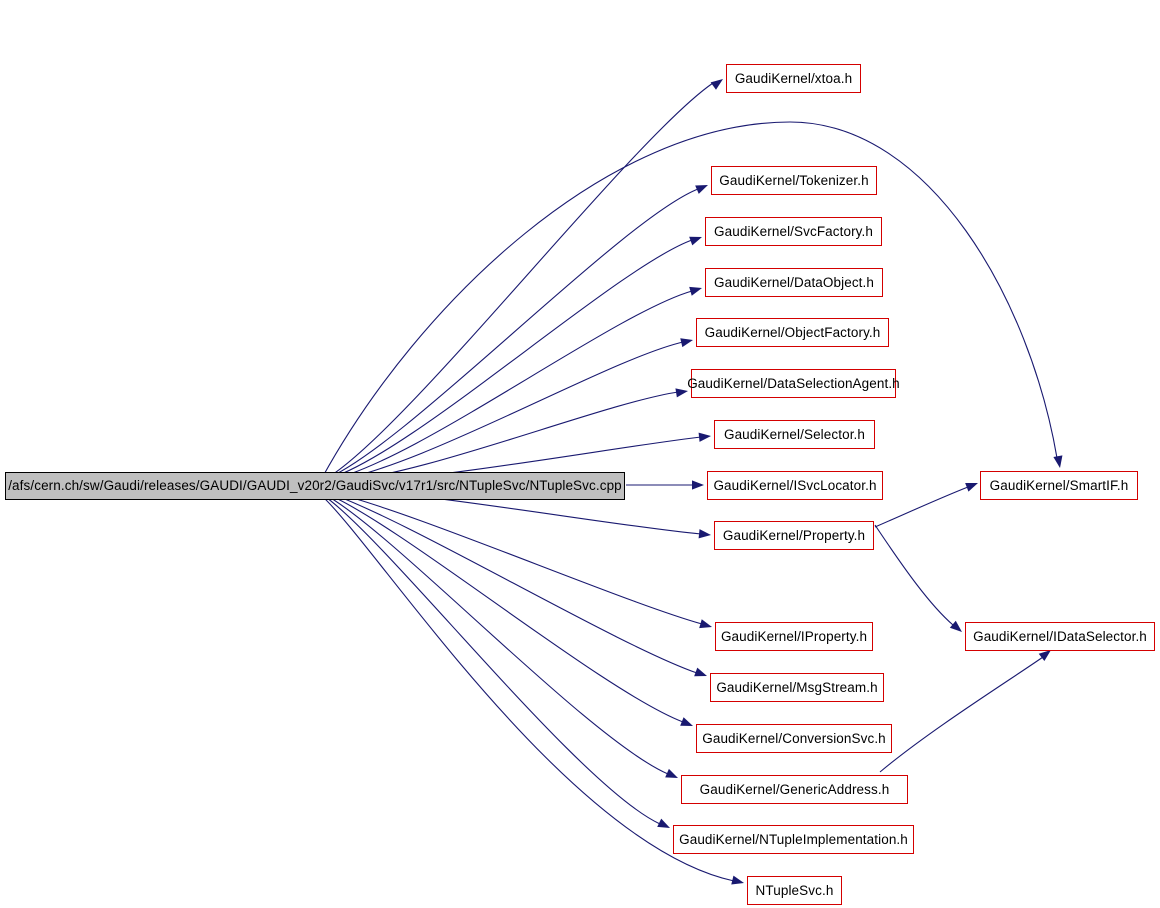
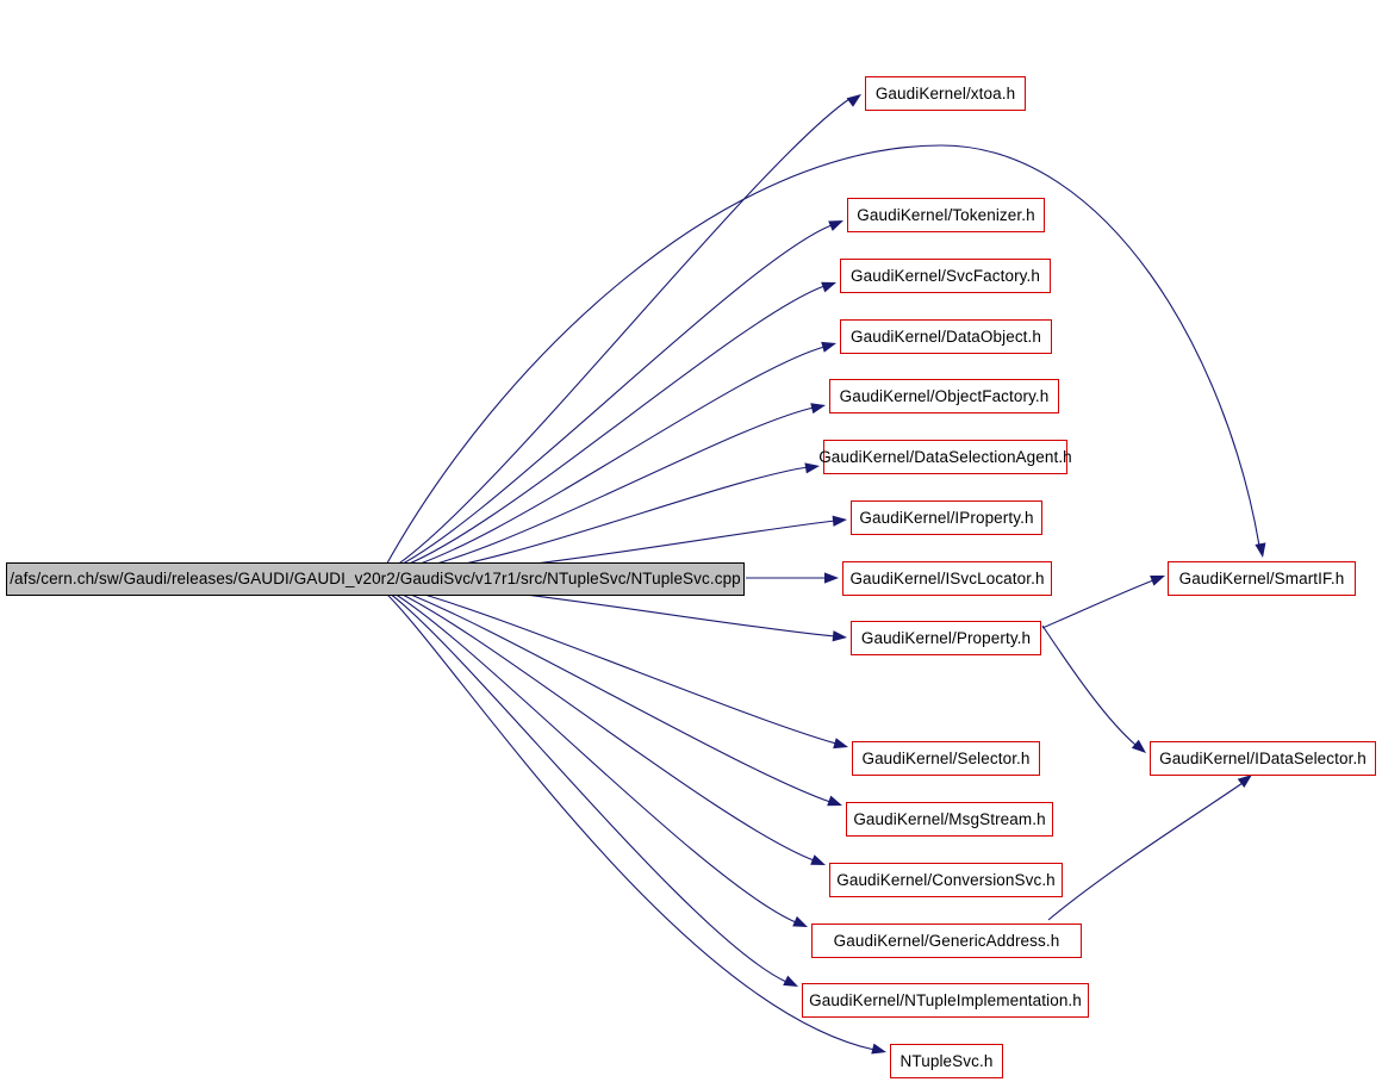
  /afs/cern.ch/sw/Gaudi/releases/GAUDI/GAUDI_v20r2/GaudiSvc/v17r1/src/NTupleSvc/NTupleSvc.cpp
  GaudiKernel/xtoa.h
  GaudiKernel/Tokenizer.h
  GaudiKernel/SvcFactory.h
  GaudiKernel/DataObject.h
  GaudiKernel/ObjectFactory.h
  GaudiKernel/DataSelectionAgent.h
- GaudiKernel/Selector.h
+ GaudiKernel/IProperty.h
  GaudiKernel/ISvcLocator.h
  GaudiKernel/Property.h
  GaudiKernel/SmartIF.h
- GaudiKernel/IProperty.h
+ GaudiKernel/Selector.h
  GaudiKernel/IDataSelector.h
  GaudiKernel/MsgStream.h
  GaudiKernel/ConversionSvc.h
  GaudiKernel/GenericAddress.h
  GaudiKernel/NTupleImplementation.h
  NTupleSvc.h
